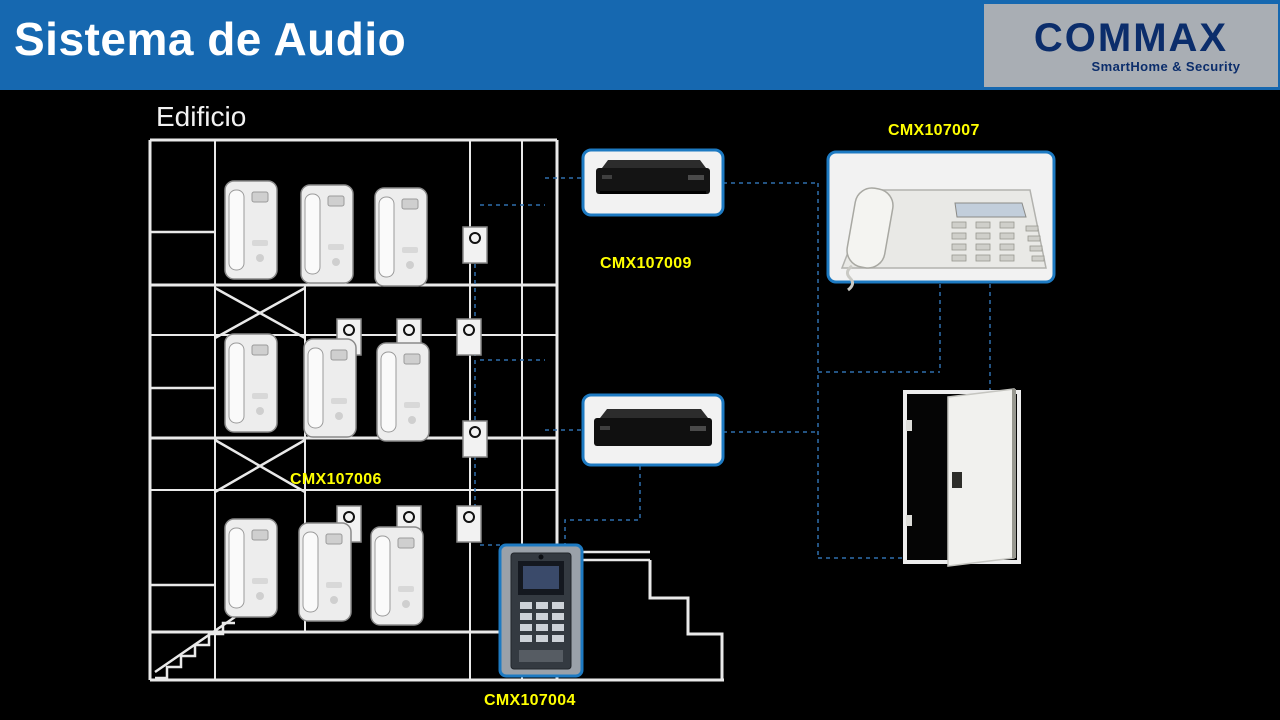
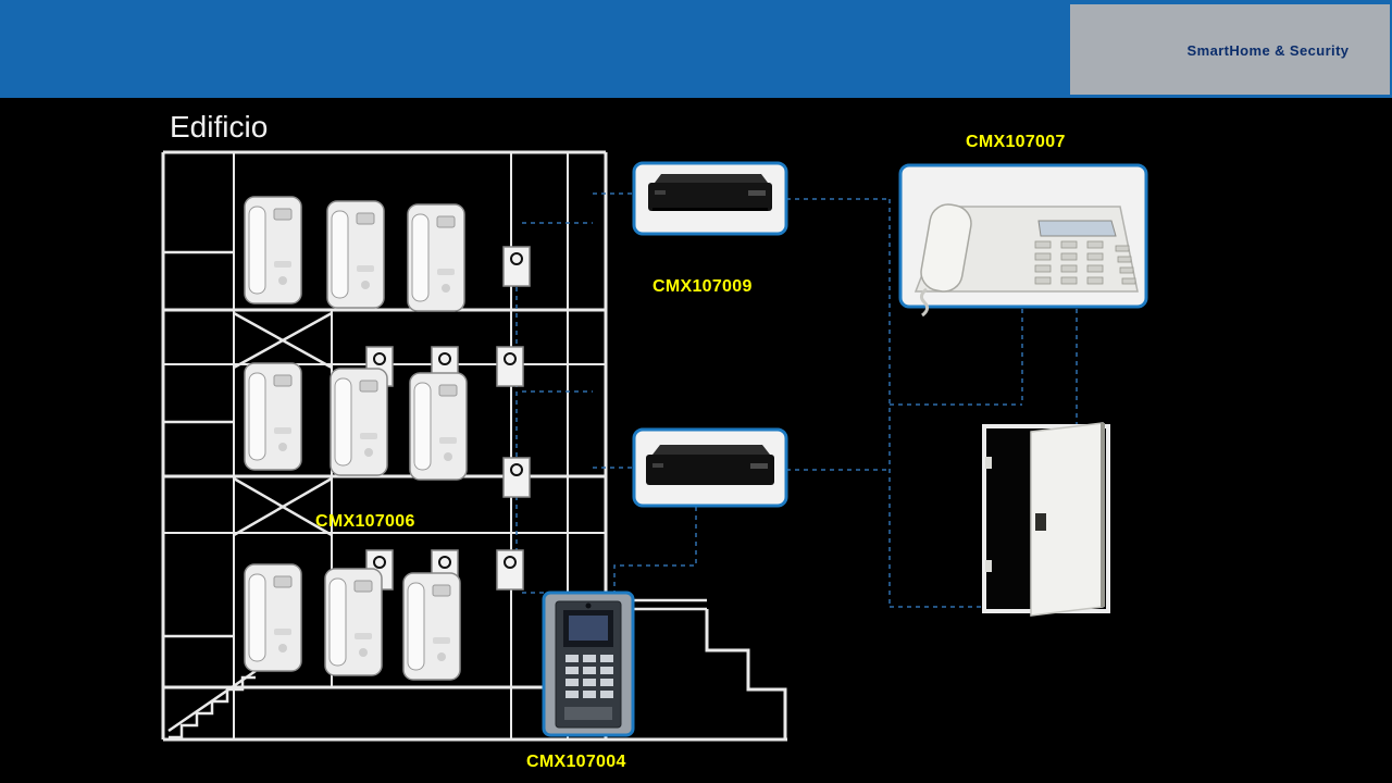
- Sistema de Audio
- COMMAX
  SmartHome & Security
  Edificio
  CMX107007
  CMX107009
  CMX107006
  CMX107004
